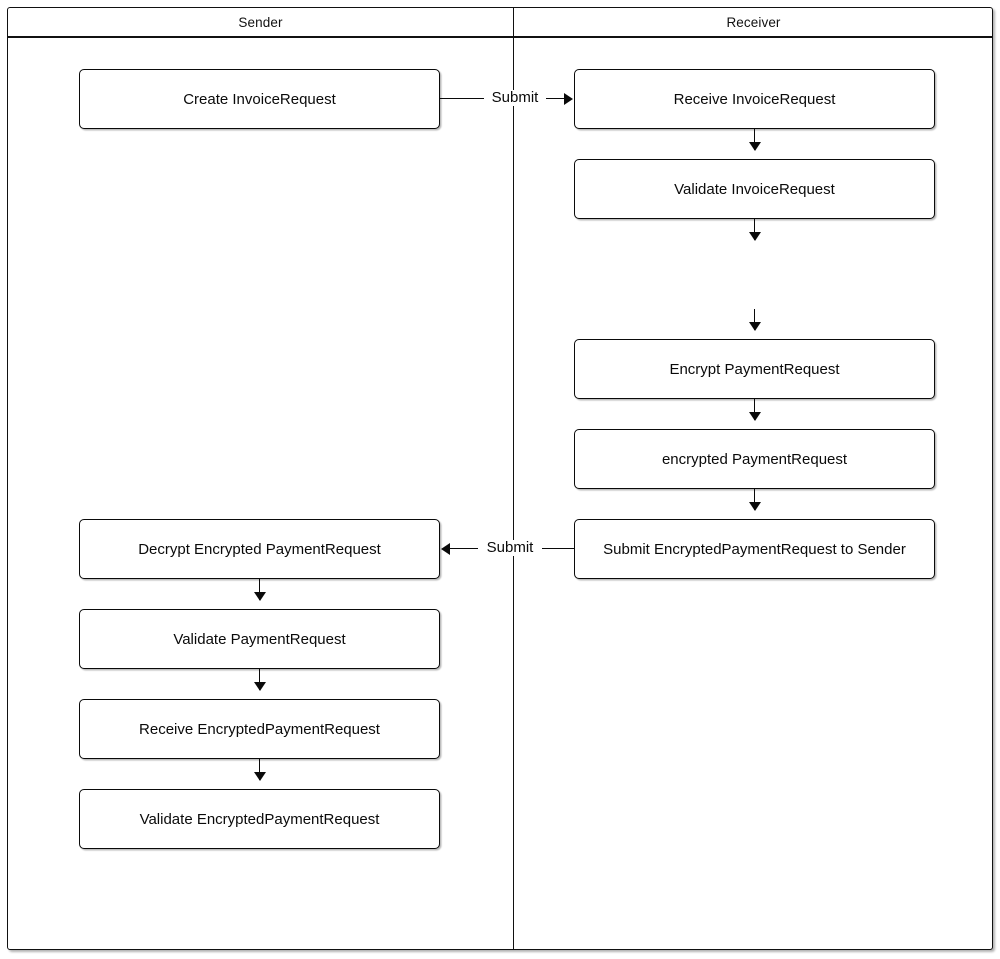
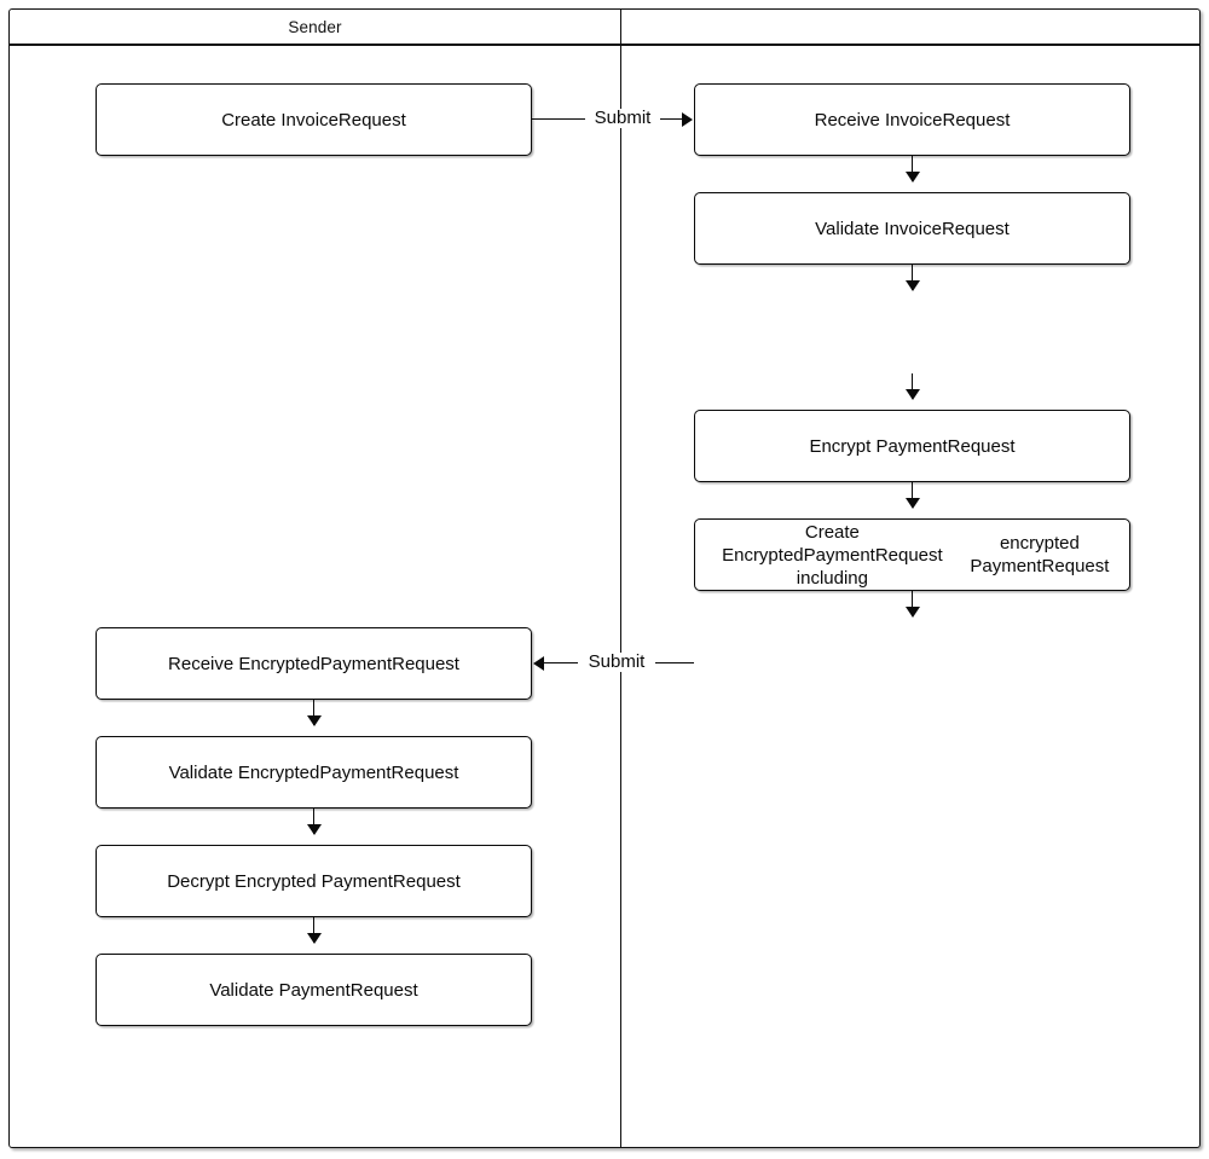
  Sender
- Receiver
  Create InvoiceRequest
- Decrypt Encrypted PaymentRequest
+ Receive EncryptedPaymentRequest
- Validate PaymentRequest
+ Validate EncryptedPaymentRequest
- Receive EncryptedPaymentRequest
+ Decrypt Encrypted PaymentRequest
- Validate EncryptedPaymentRequest
+ Validate PaymentRequest
  Receive InvoiceRequest
  Validate InvoiceRequest
  Encrypt PaymentRequest
+ Create EncryptedPaymentRequest including
  encrypted PaymentRequest
- Submit EncryptedPaymentRequest to Sender
  Submit
  Submit
